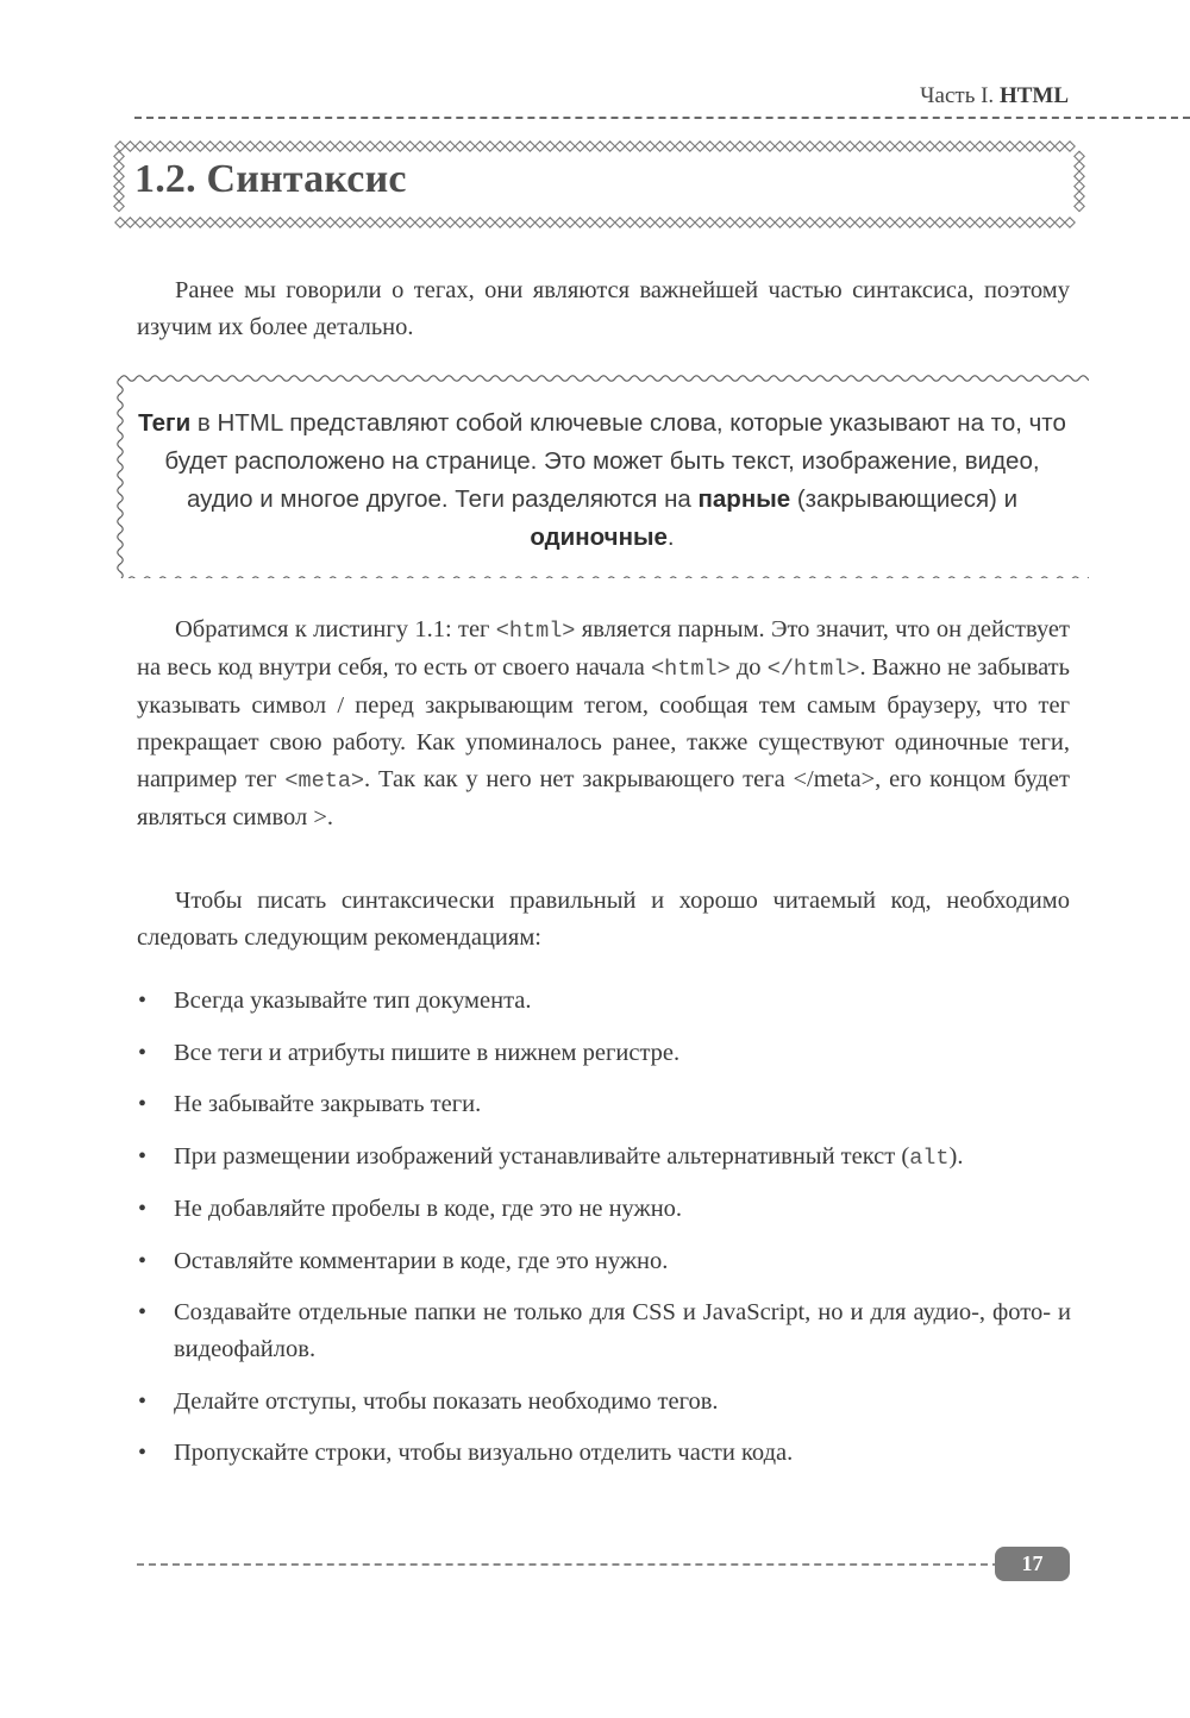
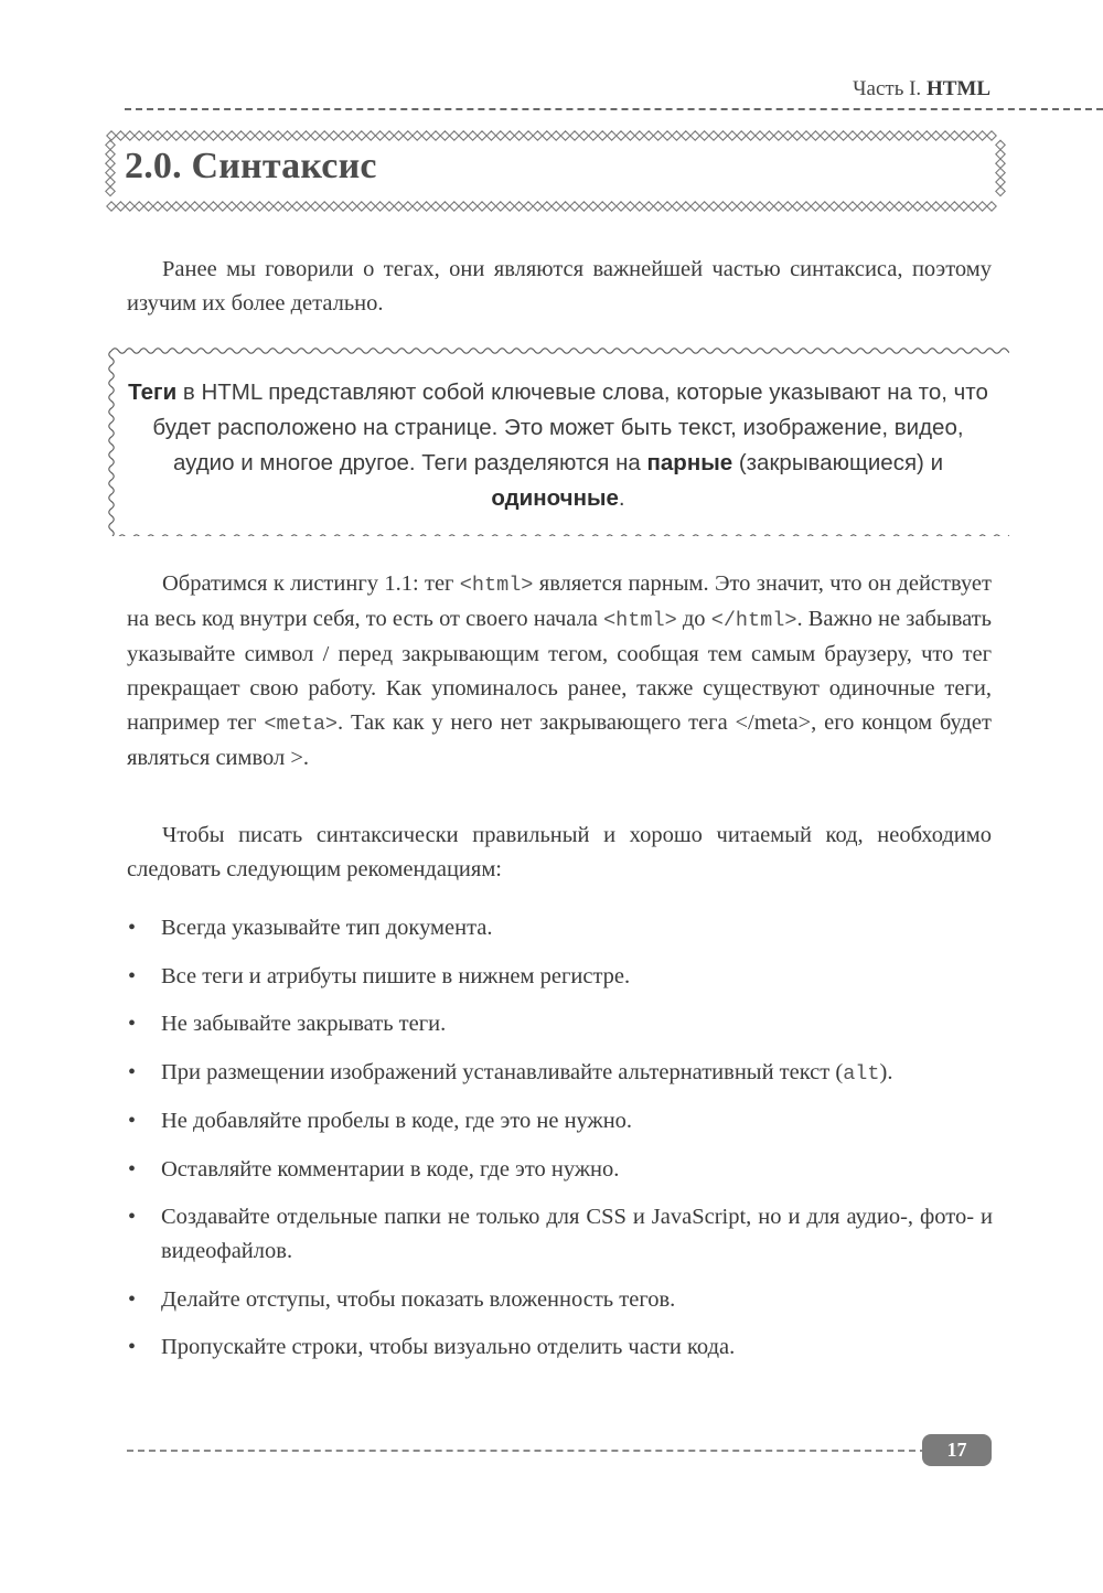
  Часть I. HTML
- 1.2. Синтаксис
+ 2.0. Синтаксис
  Ранее мы говорили о тегах, они являются важнейшей частью синтаксиса, поэтому изучим их более детально.
  Теги в HTML представляют собой ключевые слова, которые указывают на то, что будет расположено на странице. Это может быть текст, изображение, видео, аудио и многое другое. Теги разделяются на парные (закрывающиеся) и одиночные.
- Обратимся к листингу 1.1: тег <html> является парным. Это значит, что он действует на весь код внутри себя, то есть от своего начала <html> до </html>. Важно не забывать указывать символ / перед закрывающим тегом, сообщая тем самым браузеру, что тег прекращает свою работу. Как упоминалось ранее, также существуют одиночные теги, например тег <meta>. Так как у него нет закрывающего тега </meta>, его концом будет являться символ >.
+ Обратимся к листингу 1.1: тег <html> является парным. Это значит, что он действует на весь код внутри себя, то есть от своего начала <html> до </html>. Важно не забывать указывайте символ / перед закрывающим тегом, сообщая тем самым браузеру, что тег прекращает свою работу. Как упоминалось ранее, также существуют одиночные теги, например тег <meta>. Так как у него нет закрывающего тега </meta>, его концом будет являться символ >.
  Чтобы писать синтаксически правильный и хорошо читаемый код, необходимо следовать следующим рекомендациям:
  •
  Всегда указывайте тип документа.
  •
  Все теги и атрибуты пишите в нижнем регистре.
  •
  Не забывайте закрывать теги.
  •
  При размещении изображений устанавливайте альтернативный текст (alt).
  •
  Не добавляйте пробелы в коде, где это не нужно.
  •
  Оставляйте комментарии в коде, где это нужно.
  •
  Создавайте отдельные папки не только для CSS и JavaScript, но и для аудио-, фото- и видеофайлов.
  •
- Делайте отступы, чтобы показать необходимо тегов.
+ Делайте отступы, чтобы показать вложенность тегов.
  •
  Пропускайте строки, чтобы визуально отделить части кода.
  17
